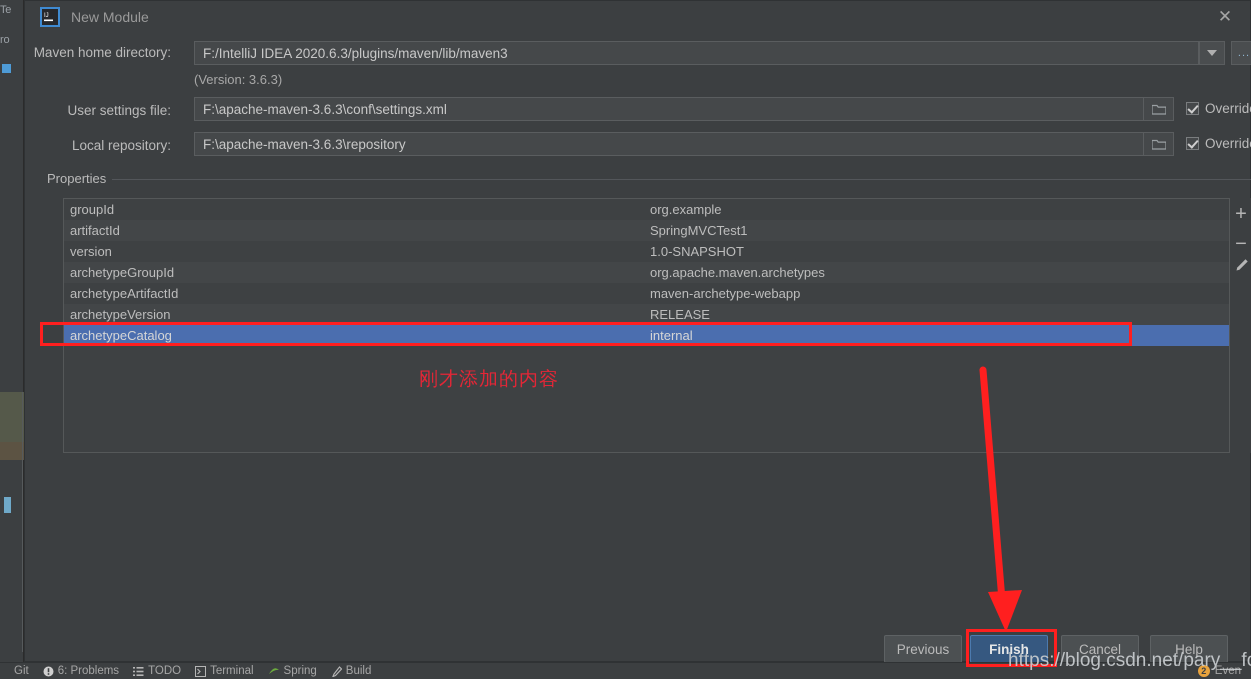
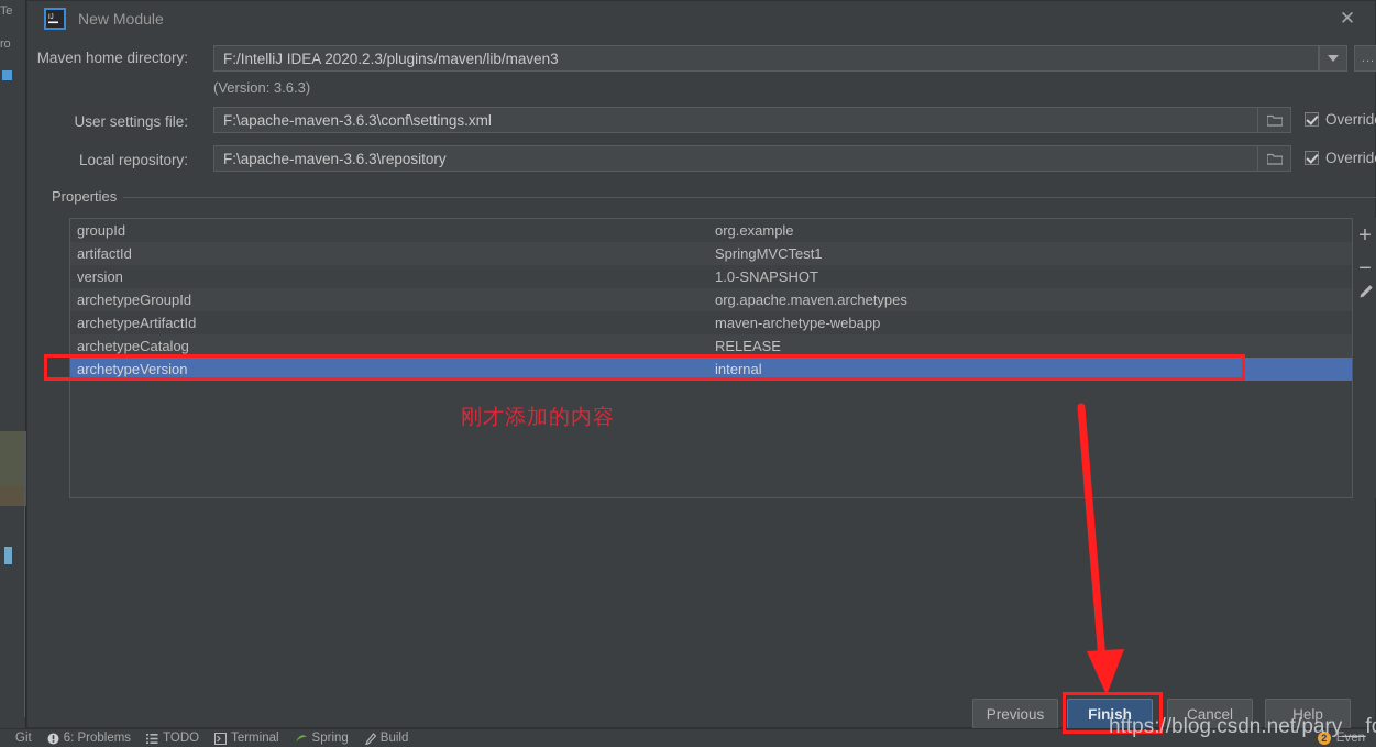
  Te
  ro
  New Module
  ✕
  Maven home directory:
- F:/IntelliJ IDEA 2020.6.3/plugins/maven/lib/maven3
+ F:/IntelliJ IDEA 2020.2.3/plugins/maven/lib/maven3
  ...
  (Version: 3.6.3)
  User settings file:
  F:\apache-maven-3.6.3\conf\settings.xml
  Overrid
  Local repository:
  F:\apache-maven-3.6.3\repository
  Overrid
  Properties
  groupId
  org.example
  artifactId
  SpringMVCTest1
  version
  1.0-SNAPSHOT
  archetypeGroupId
  org.apache.maven.archetypes
  archetypeArtifactId
  maven-archetype-webapp
- archetypeVersion
+ archetypeCatalog
  RELEASE
- archetypeCatalog
+ archetypeVersion
  internal
  +
  −
  Previous
  Finish
  Cancel
  Help
  刚才添加的内容
  https://blog.csdn.net/pary__f
  Git
  6: Problems
  TODO
  Terminal
  Spring
  Build
  2
  Even
